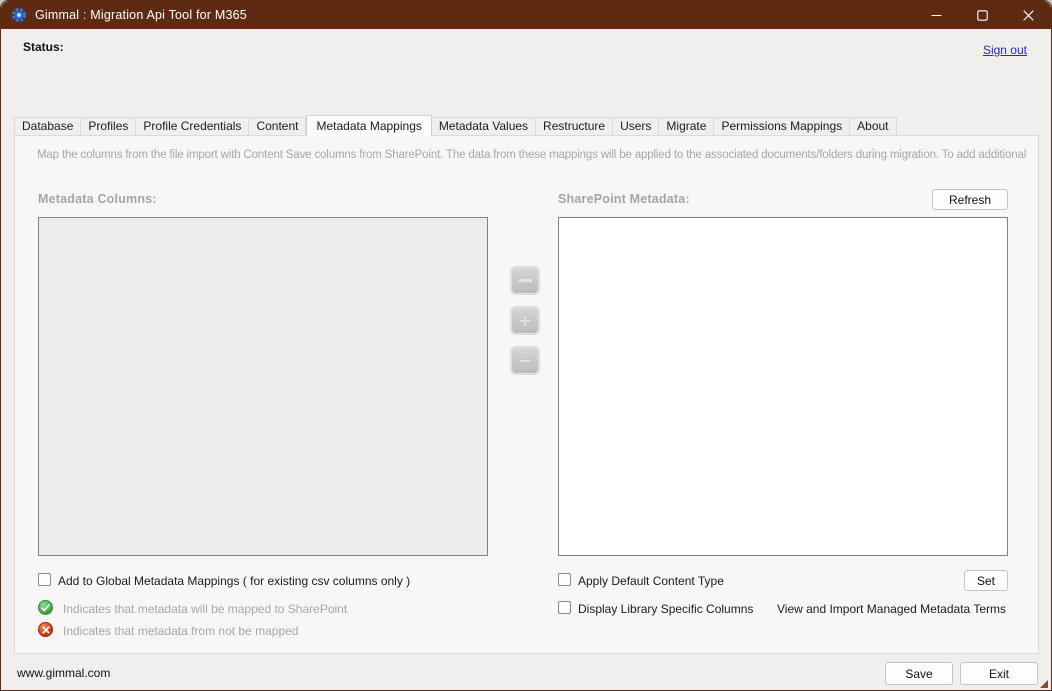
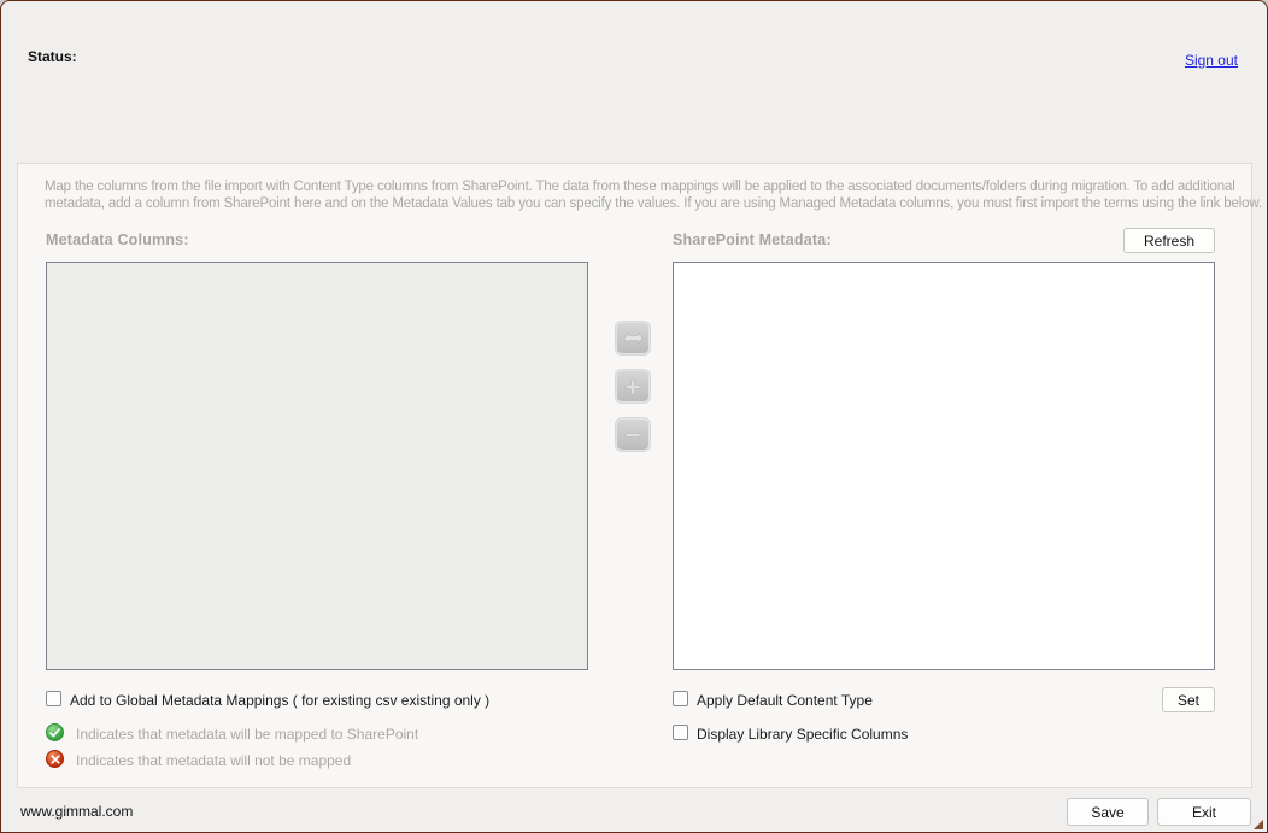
- Gimmal : Migration Api Tool for M365
  Status:
  Sign out
- Database
- Profiles
- Profile Credentials
- Content
- Metadata Mappings
- Metadata Values
- Restructure
- Users
- Migrate
- Permissions Mappings
- About
- Map the columns from the file import with Content Save columns from SharePoint. The data from these mappings will be applied to the associated documents/folders during migration. To add additional
+ Map the columns from the file import with Content Type columns from SharePoint. The data from these mappings will be applied to the associated documents/folders during migration. To add additional
+ metadata, add a column from SharePoint here and on the Metadata Values tab you can specify the values. If you are using Managed Metadata columns, you must first import the terms using the link below.
  Metadata Columns:
  SharePoint Metadata:
  Refresh
- Add to Global Metadata Mappings ( for existing csv columns only )
+ Add to Global Metadata Mappings ( for existing csv existing only )
  Indicates that metadata will be mapped to SharePoint
- Indicates that metadata from not be mapped
+ Indicates that metadata will not be mapped
  Apply Default Content Type
  Set
  Display Library Specific Columns
- View and Import Managed Metadata Terms
  www.gimmal.com
  Save
  Exit
